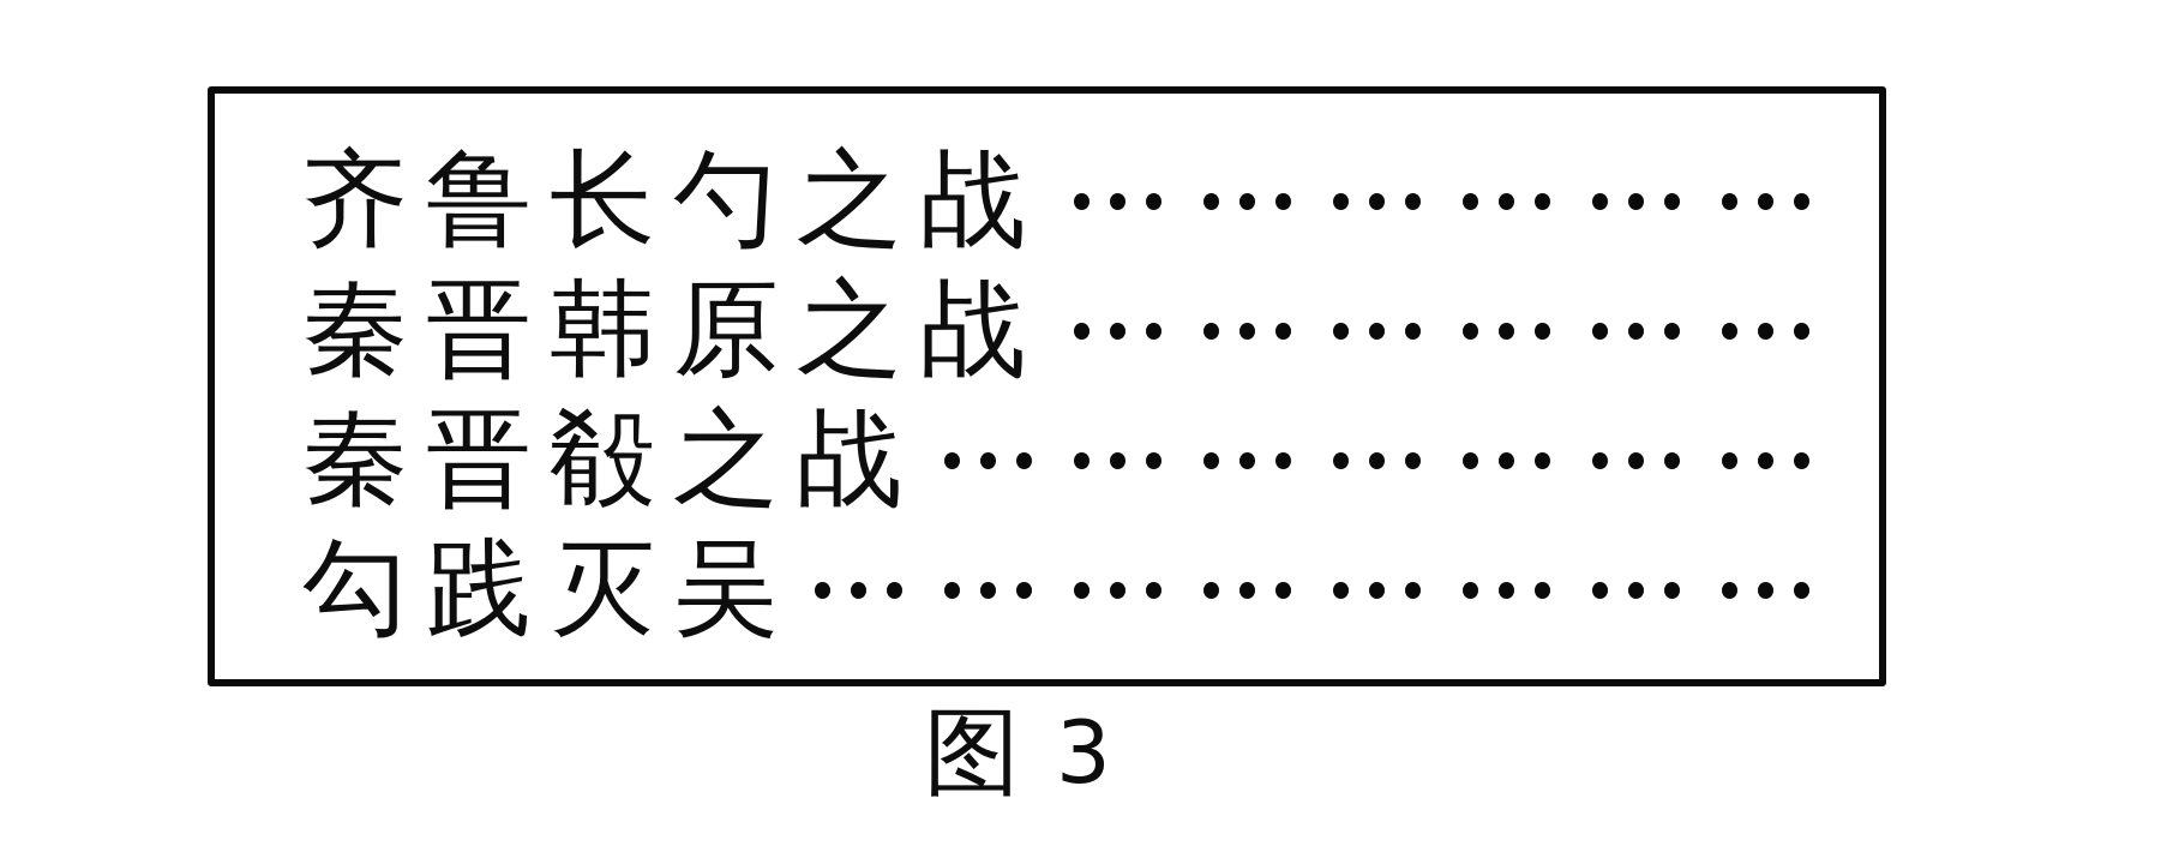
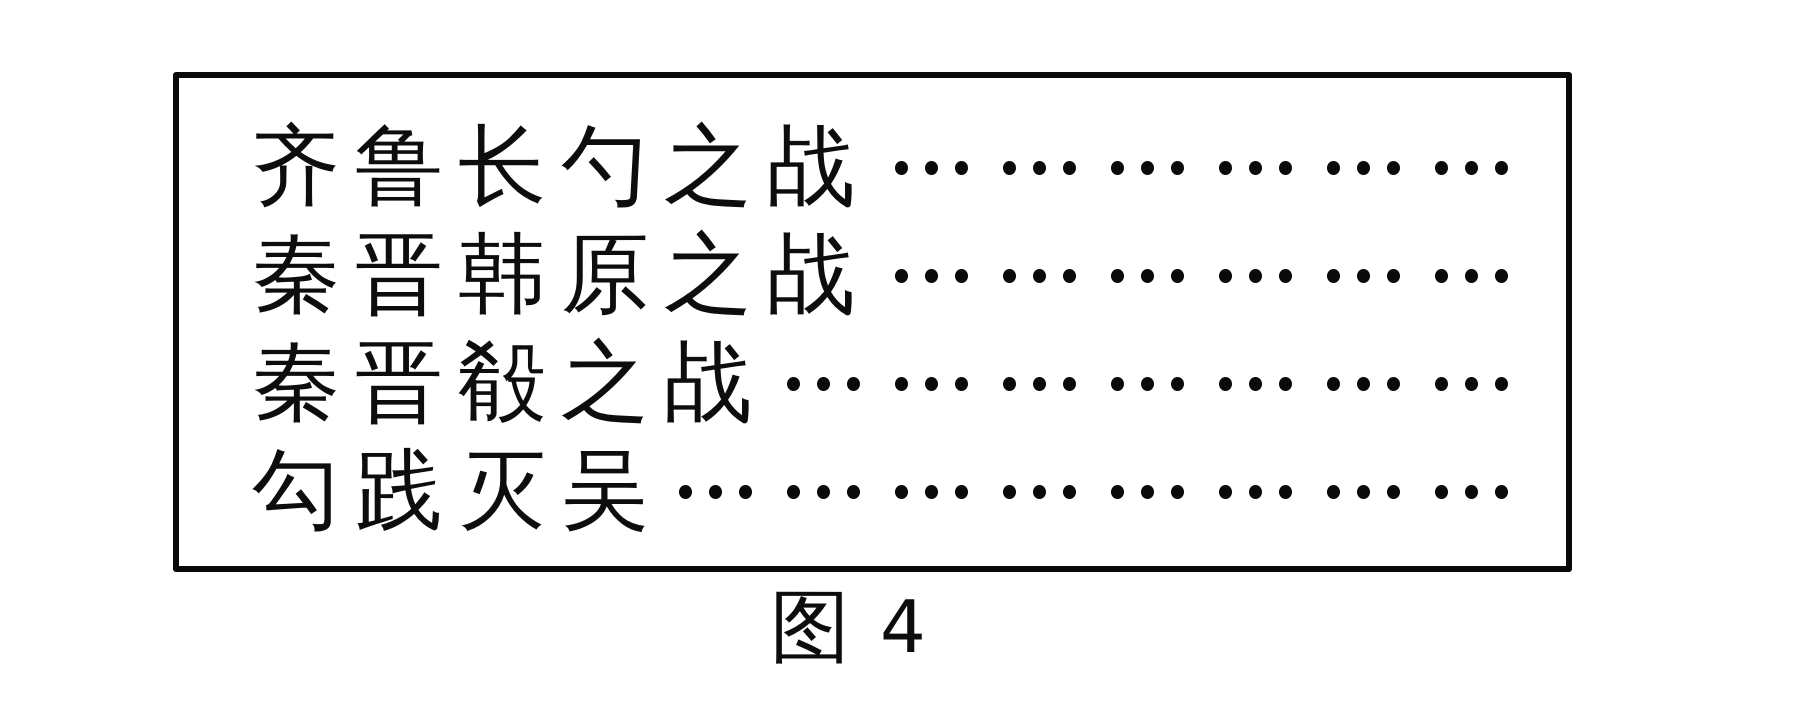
  齐鲁长勺之战
  秦晋韩原之战
  秦晋殽之战
  勾践灭吴
  图
- 3
+ 4
